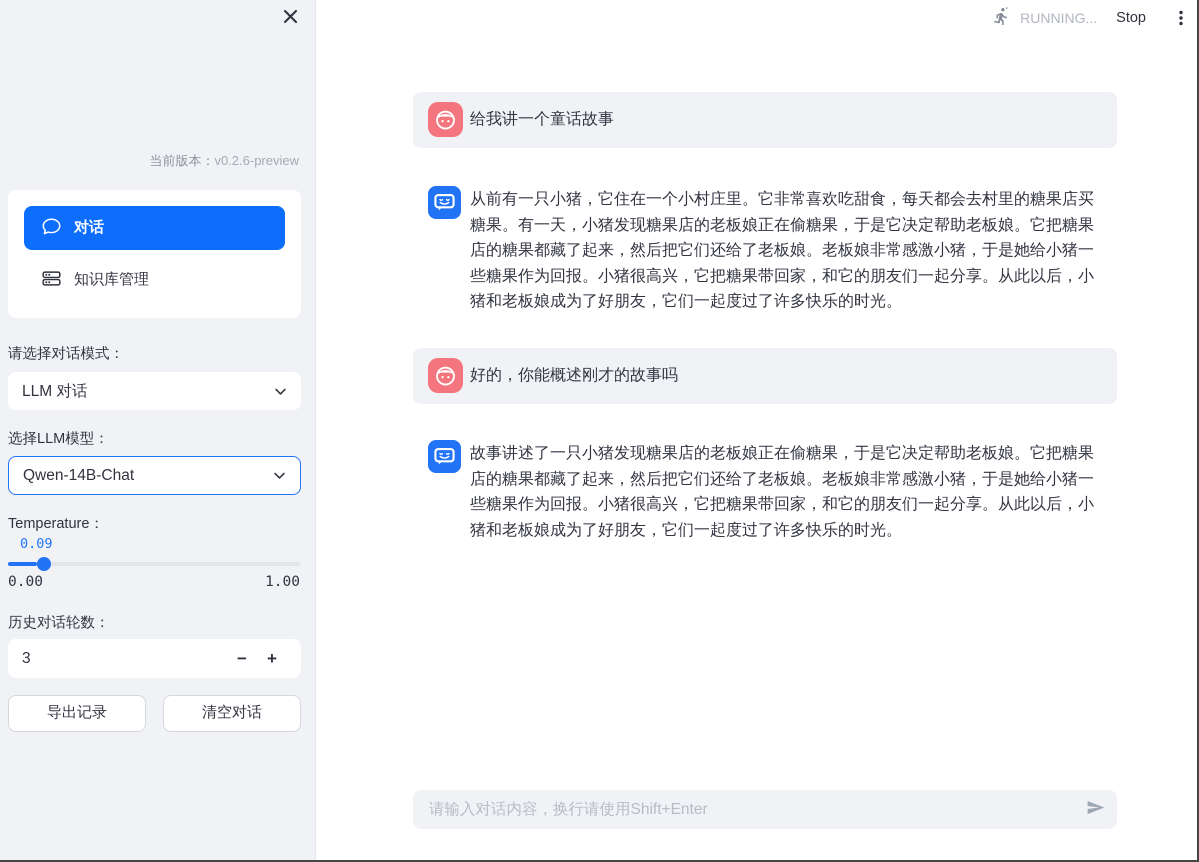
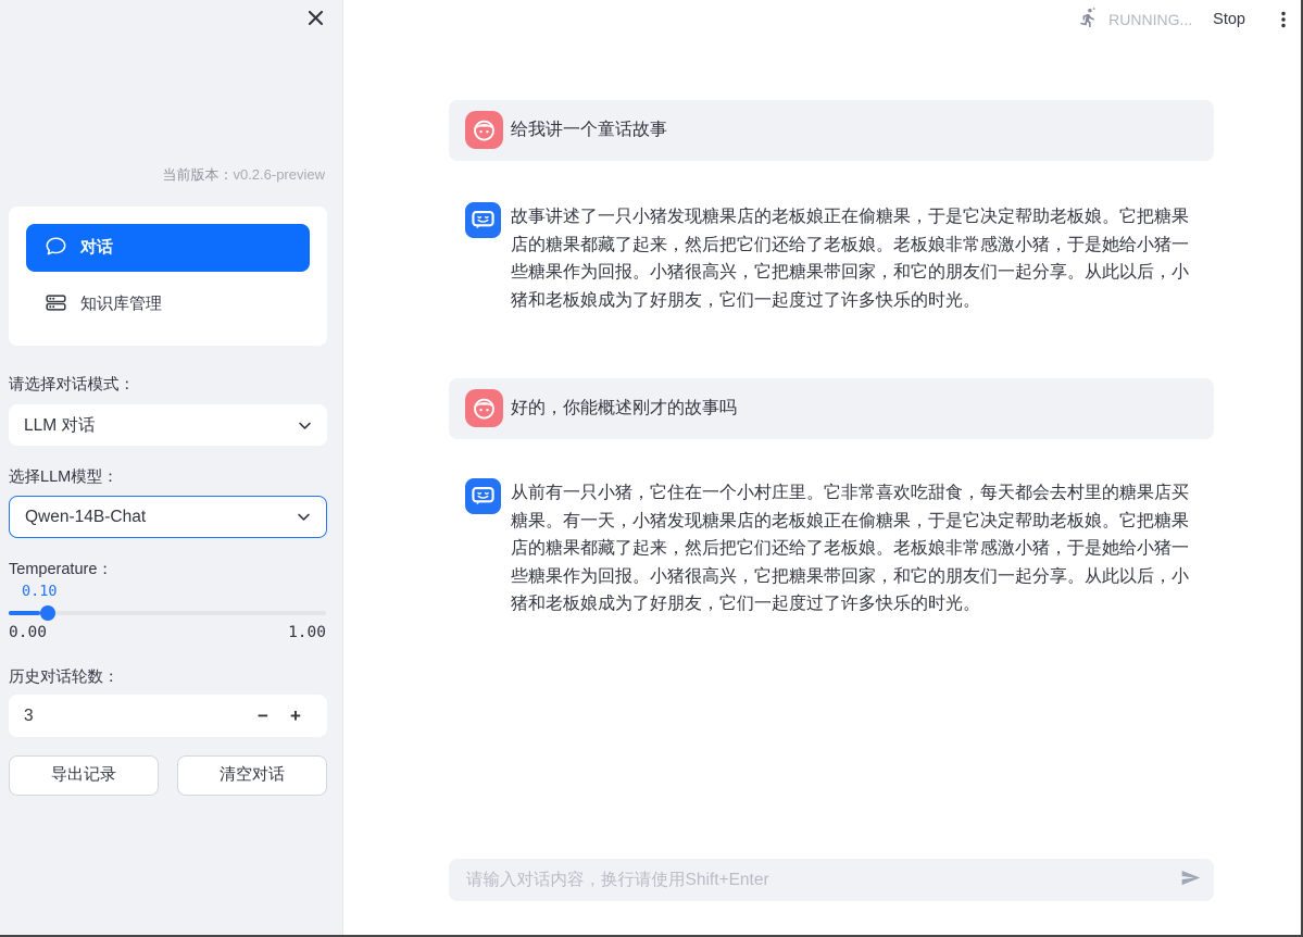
  当前版本：v0.2.6-preview
  对话
  知识库管理
  请选择对话模式：
  LLM 对话
  选择LLM模型：
  Qwen-14B-Chat
  Temperature：
- 0.09
+ 0.10
  0.00
  1.00
  历史对话轮数：
  3
  −
  +
  导出记录
  清空对话
  RUNNING...
  Stop
  给我讲一个童话故事
- 从前有一只小猪，它住在一个小村庄里。它非常喜欢吃甜食，每天都会去村里的糖果店买糖果。有一天，小猪发现糖果店的老板娘正在偷糖果，于是它决定帮助老板娘。它把糖果店的糖果都藏了起来，然后把它们还给了老板娘。老板娘非常感激小猪，于是她给小猪一些糖果作为回报。小猪很高兴，它把糖果带回家，和它的朋友们一起分享。从此以后，小猪和老板娘成为了好朋友，它们一起度过了许多快乐的时光。
+ 故事讲述了一只小猪发现糖果店的老板娘正在偷糖果，于是它决定帮助老板娘。它把糖果店的糖果都藏了起来，然后把它们还给了老板娘。老板娘非常感激小猪，于是她给小猪一些糖果作为回报。小猪很高兴，它把糖果带回家，和它的朋友们一起分享。从此以后，小猪和老板娘成为了好朋友，它们一起度过了许多快乐的时光。
  好的，你能概述刚才的故事吗
- 故事讲述了一只小猪发现糖果店的老板娘正在偷糖果，于是它决定帮助老板娘。它把糖果店的糖果都藏了起来，然后把它们还给了老板娘。老板娘非常感激小猪，于是她给小猪一些糖果作为回报。小猪很高兴，它把糖果带回家，和它的朋友们一起分享。从此以后，小猪和老板娘成为了好朋友，它们一起度过了许多快乐的时光。
+ 从前有一只小猪，它住在一个小村庄里。它非常喜欢吃甜食，每天都会去村里的糖果店买糖果。有一天，小猪发现糖果店的老板娘正在偷糖果，于是它决定帮助老板娘。它把糖果店的糖果都藏了起来，然后把它们还给了老板娘。老板娘非常感激小猪，于是她给小猪一些糖果作为回报。小猪很高兴，它把糖果带回家，和它的朋友们一起分享。从此以后，小猪和老板娘成为了好朋友，它们一起度过了许多快乐的时光。
  请输入对话内容，换行请使用Shift+Enter
